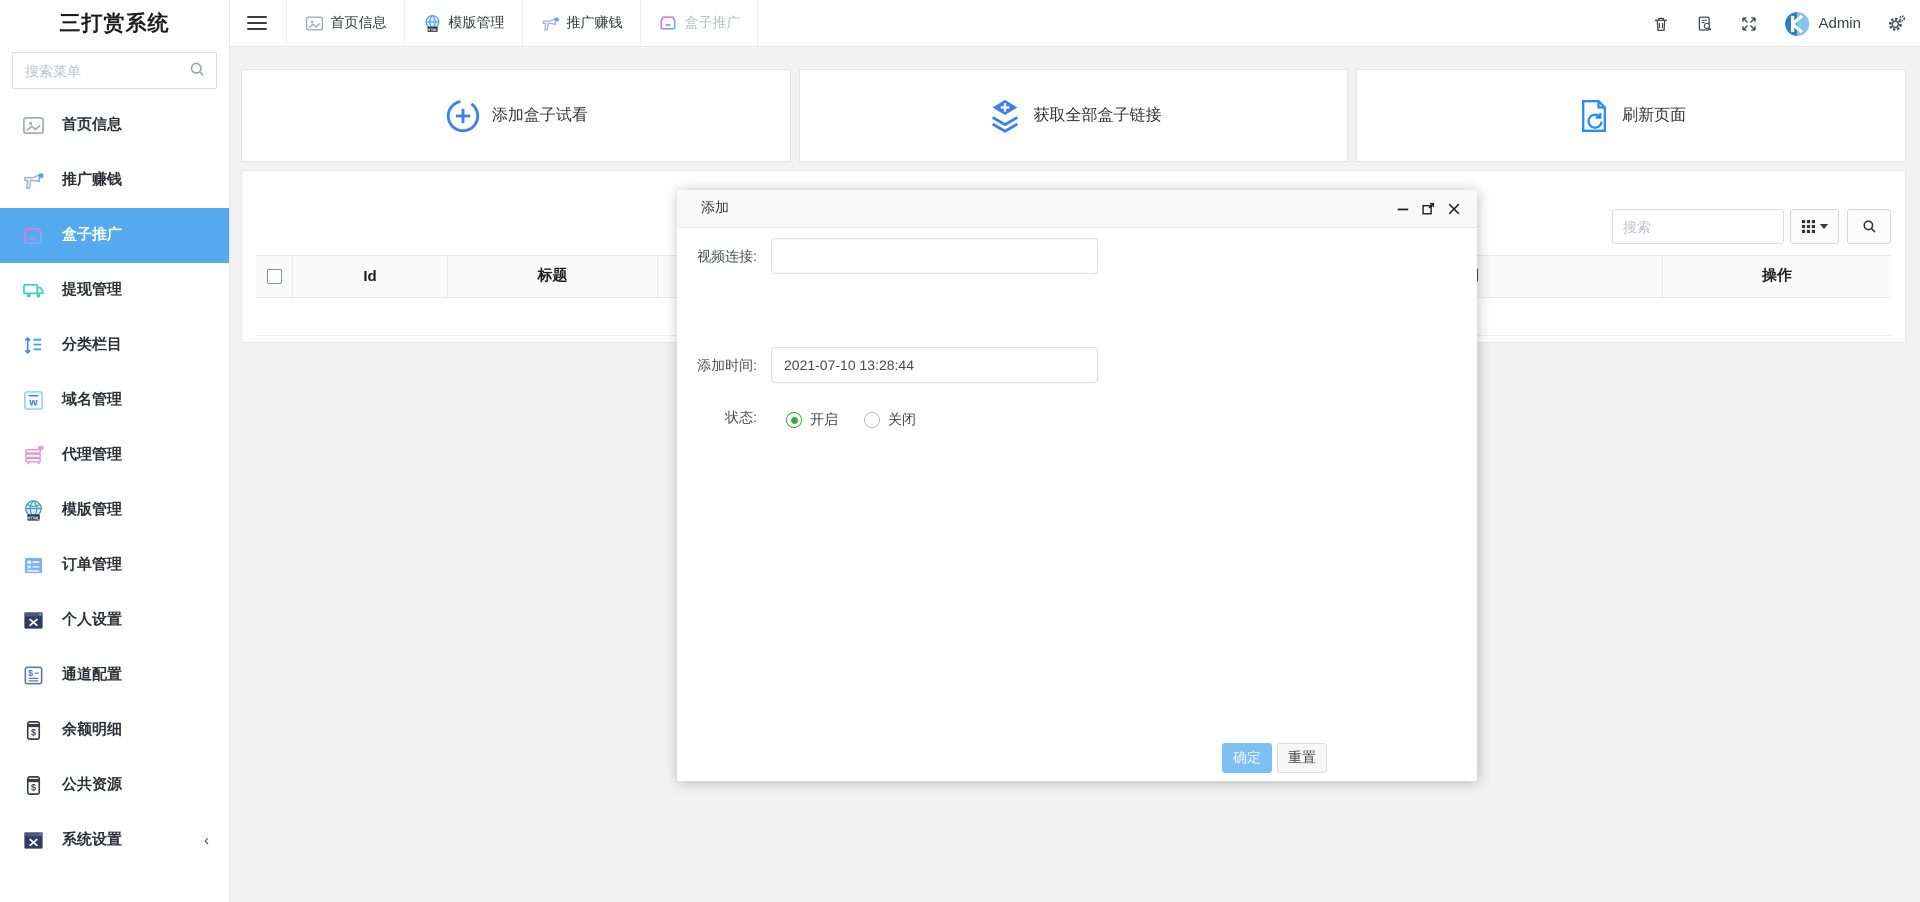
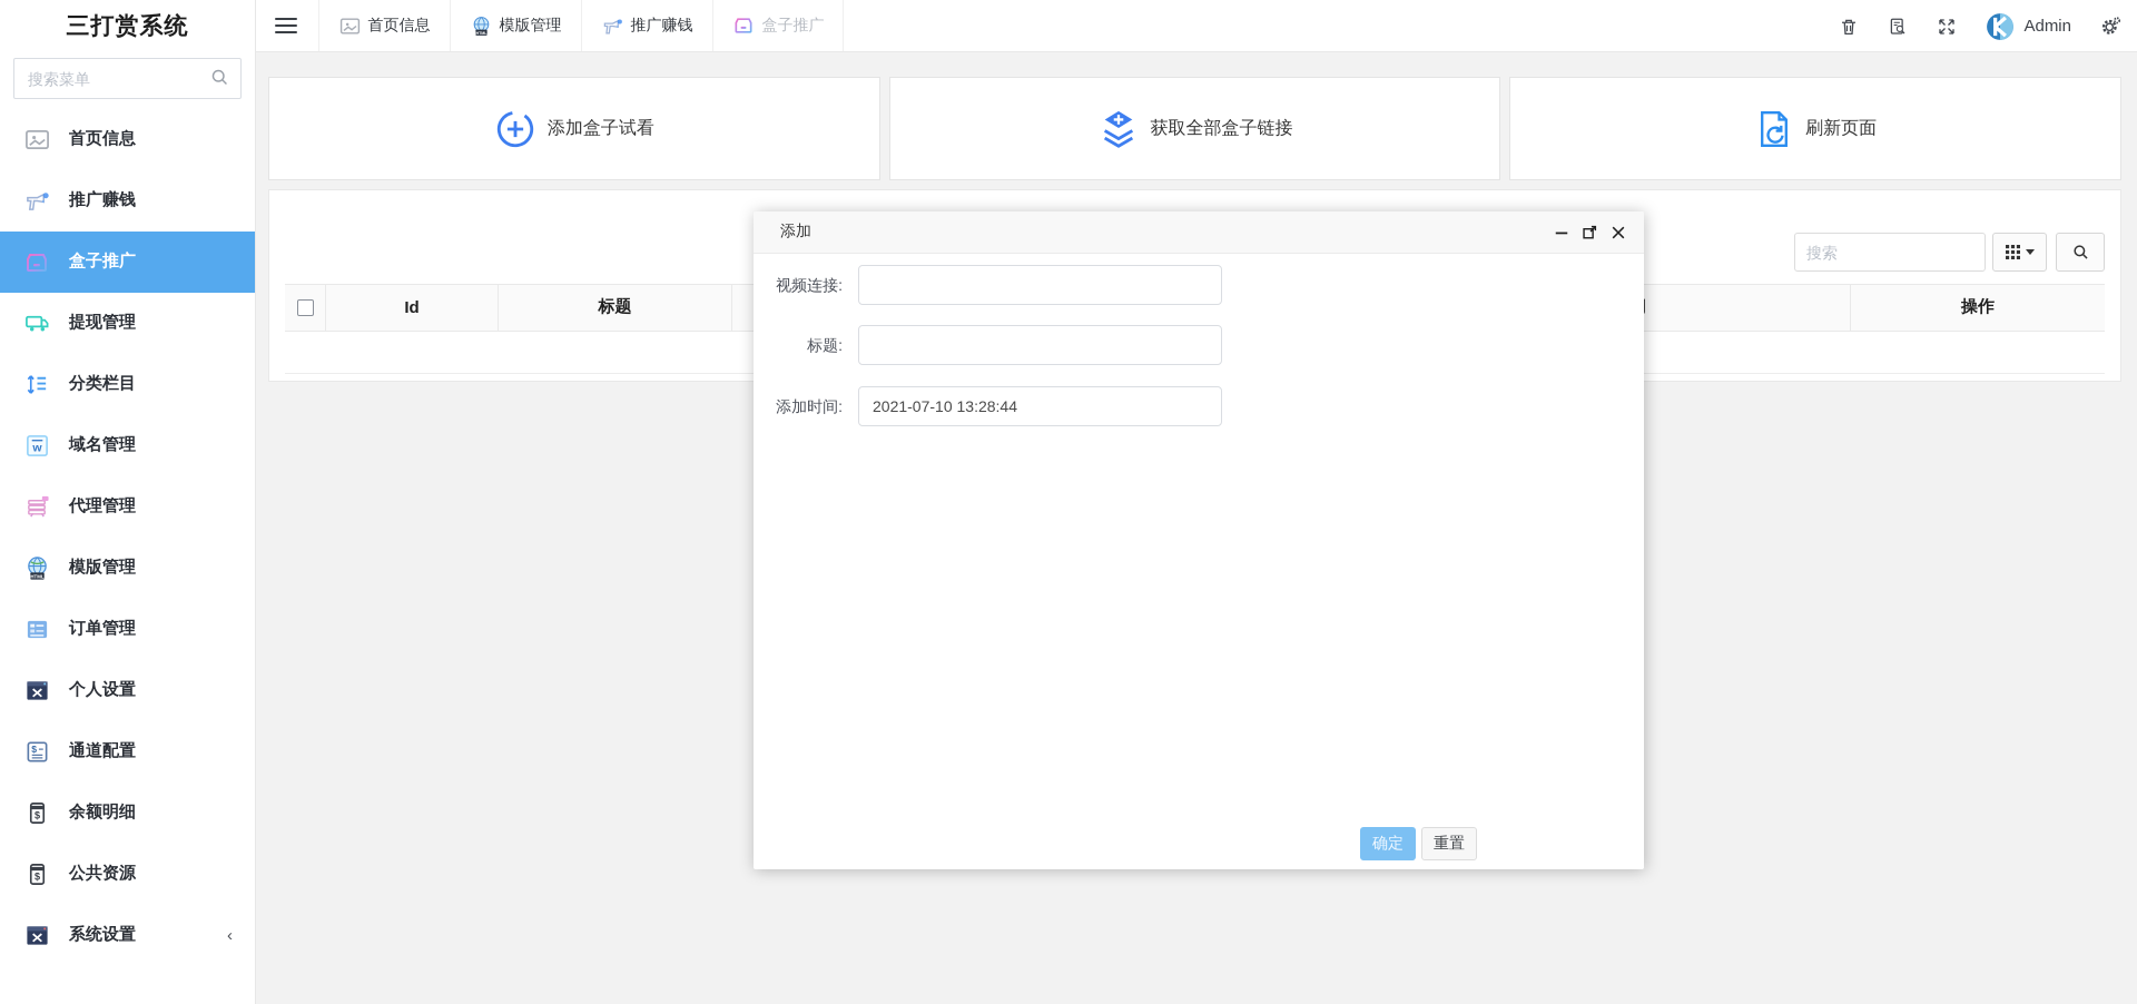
  三打赏系统
  搜索菜单
  首页信息
  推广赚钱
  盒子推广
  提现管理
  分类栏目
  w
  域名管理
  代理管理
  模版管理
  订单管理
  个人设置
  $
  通道配置
  $
  余额明细
  $
  公共资源
  系统设置
  ‹
  首页信息
  模版管理
  推广赚钱
  盒子推广
  Admin
  添加盒子试看
  获取全部盒子链接
  刷新页面
  搜索
  Id
  标题
  操作
  添加
  视频连接:
+ 标题:
  添加时间:
  2021-07-10 13:28:44
- 状态:
- 开启
- 关闭
  确定
  重置
